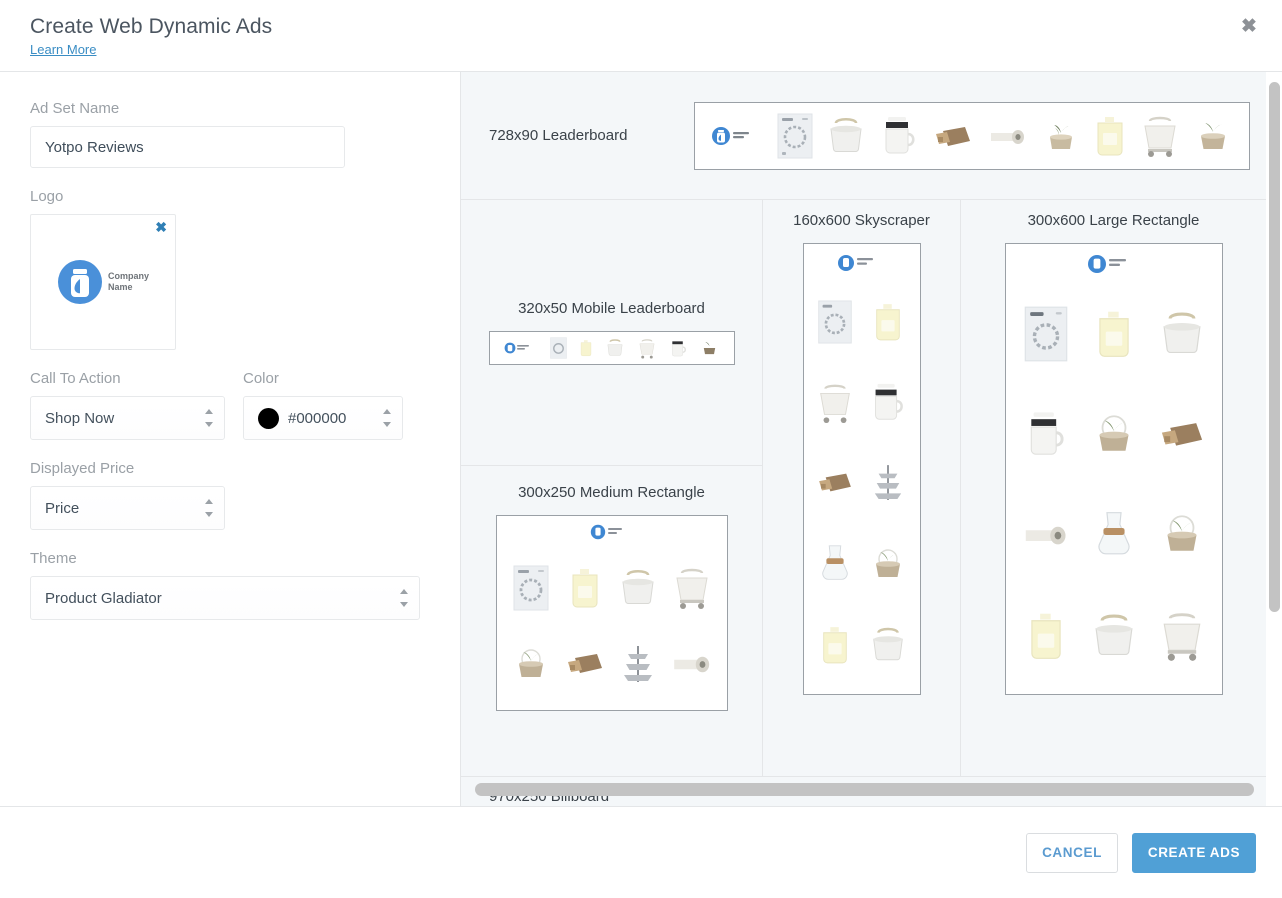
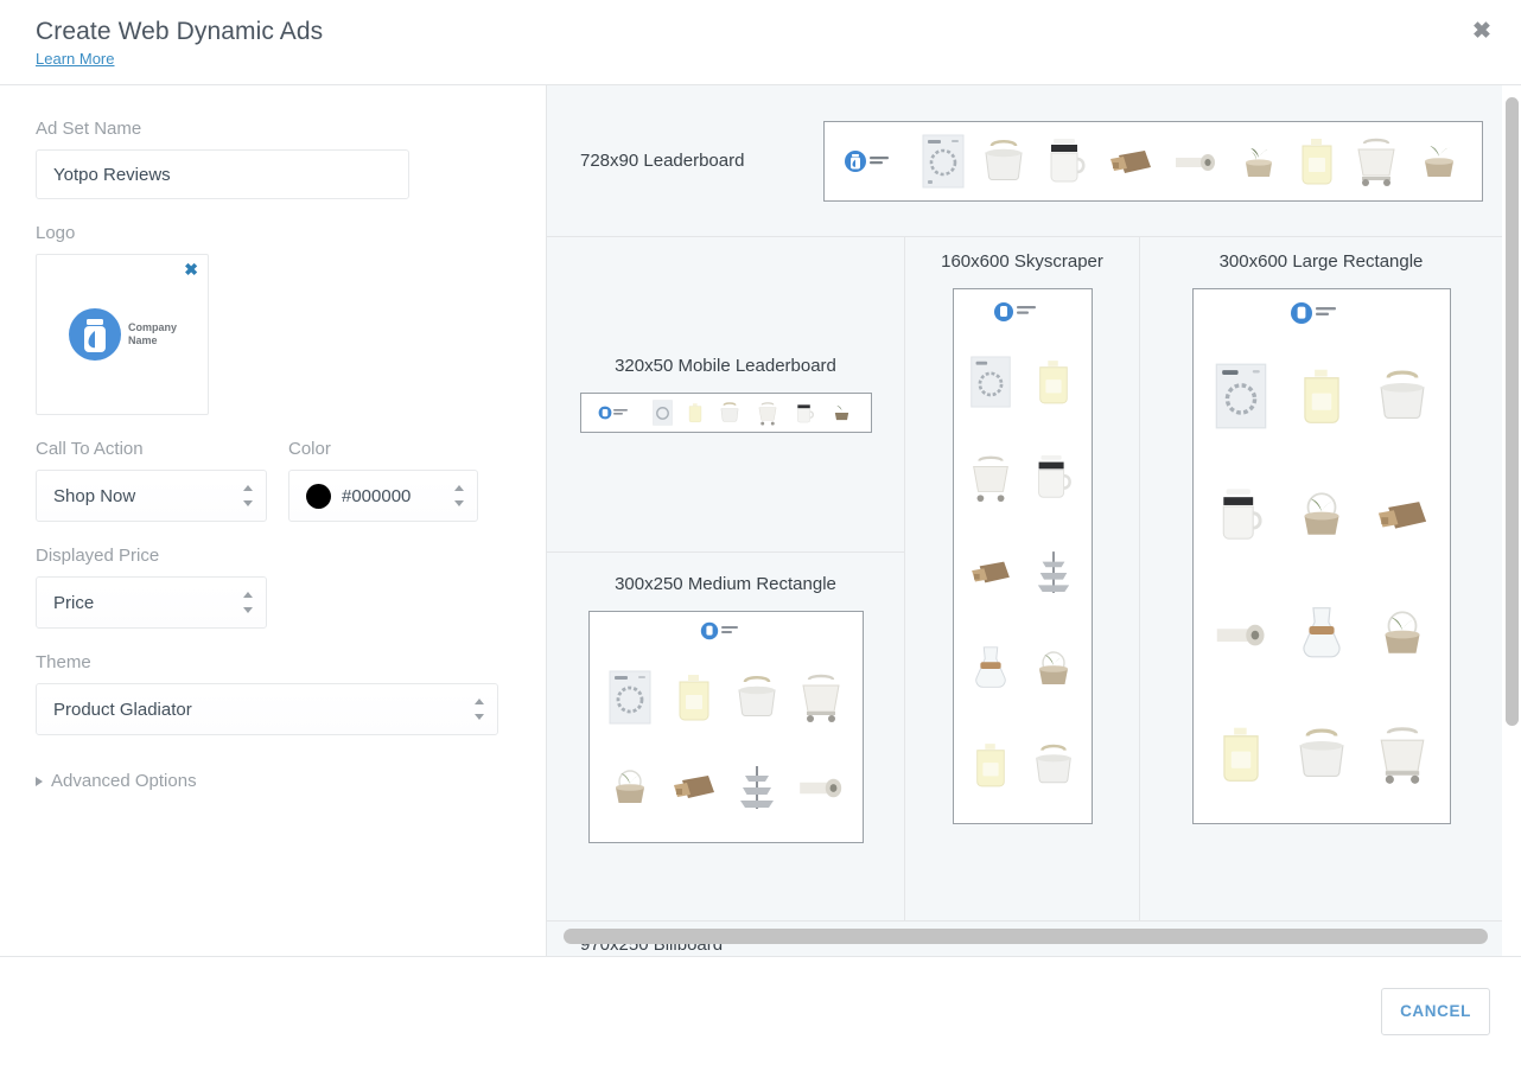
  Create Web Dynamic Ads
  Learn More
  ✖
  Ad Set Name
  Yotpo Reviews
  Logo
  ✖
  Company
  Name
  Call To Action
  Shop Now
  Color
  #000000
  Displayed Price
  Price
  Theme
  Product Gladiator
+ Advanced Options
  728x90 Leaderboard
  320x50 Mobile Leaderboard
  300x250 Medium Rectangle
  160x600 Skyscraper
  300x600 Large Rectangle
  970x250 Billboard
  CANCEL
- CREATE ADS
